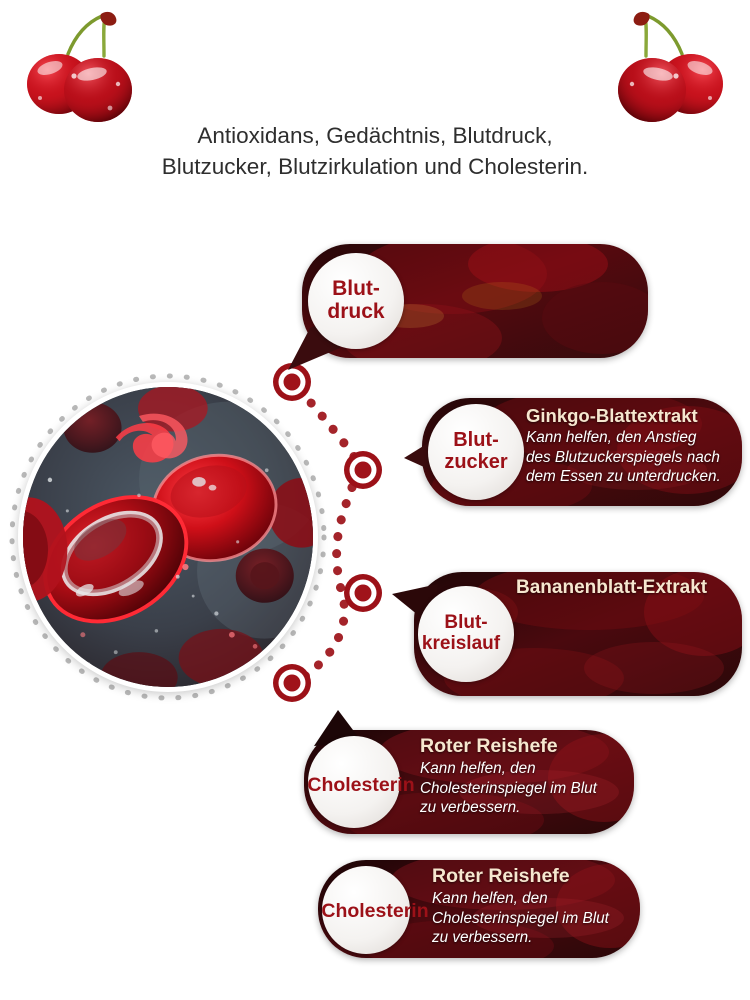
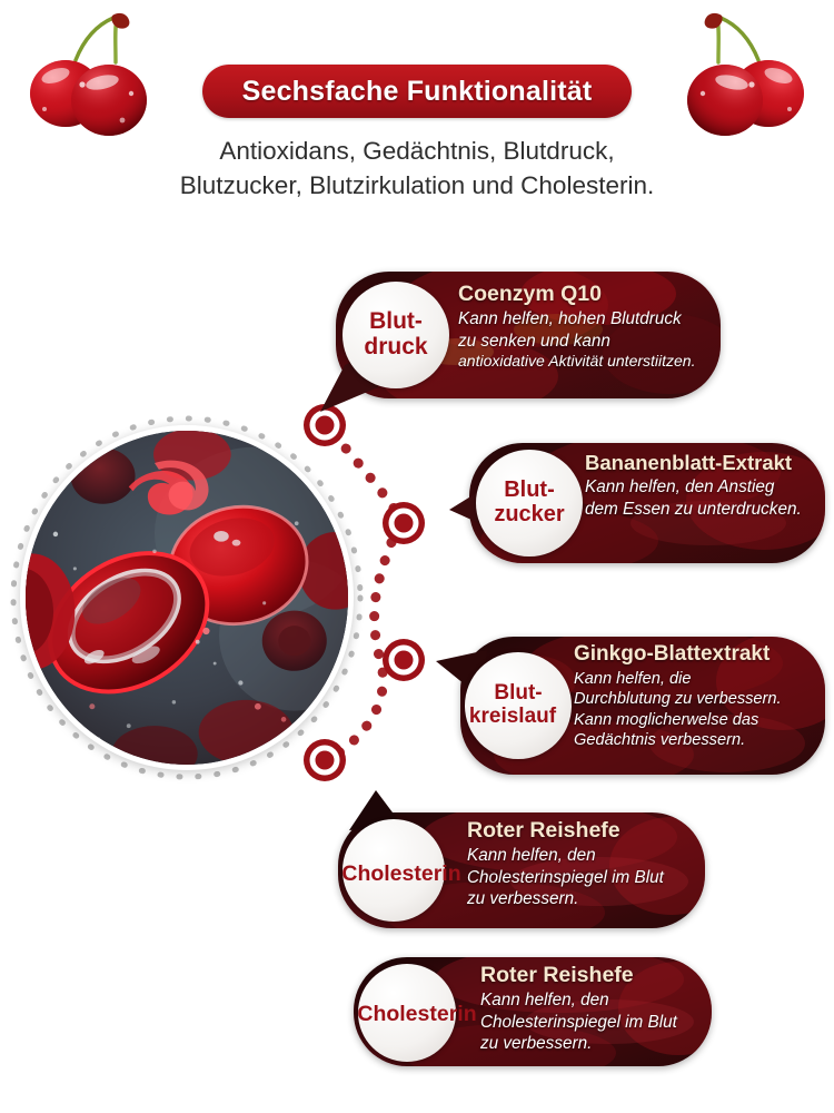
+ Sechsfache Funktionalität
  Antioxidans, Gedächtnis, Blutdruck,
  Blutzucker, Blutzirkulation und Cholesterin.
  Blut-
  druck
+ Coenzym Q10
+ Kann helfen, hohen Blutdruck
+ zu senken und kann
+ antioxidative Aktivität unterstiitzen.
  Blut-
  zucker
- Ginkgo-Blattextrakt
+ Bananenblatt-Extrakt
  Kann helfen, den Anstieg
- des Blutzuckerspiegels nach
  dem Essen zu unterdrucken.
  Blut-
  kreislauf
- Bananenblatt-Extrakt
+ Ginkgo-Blattextrakt
+ Kann helfen, die
+ Durchblutung zu verbessern.
+ Kann moglicherwelse das
+ Gedächtnis verbessern.
  Cholesterin
  Roter Reishefe
  Kann helfen, den
  Cholesterinspiegel im Blut
  zu verbessern.
  Cholesterin
  Roter Reishefe
  Kann helfen, den
  Cholesterinspiegel im Blut
  zu verbessern.
